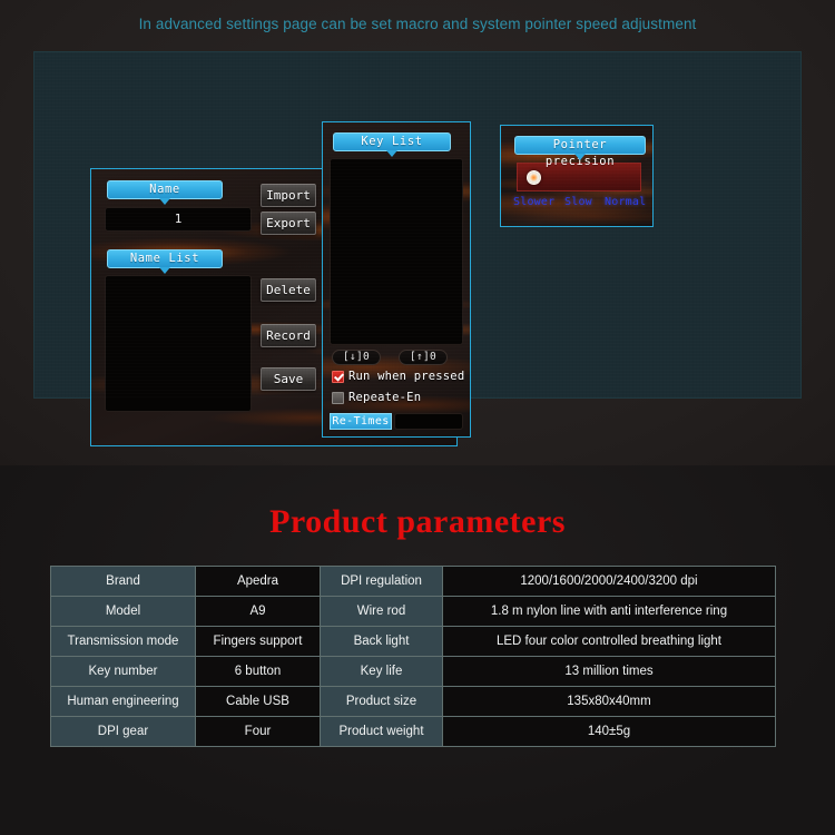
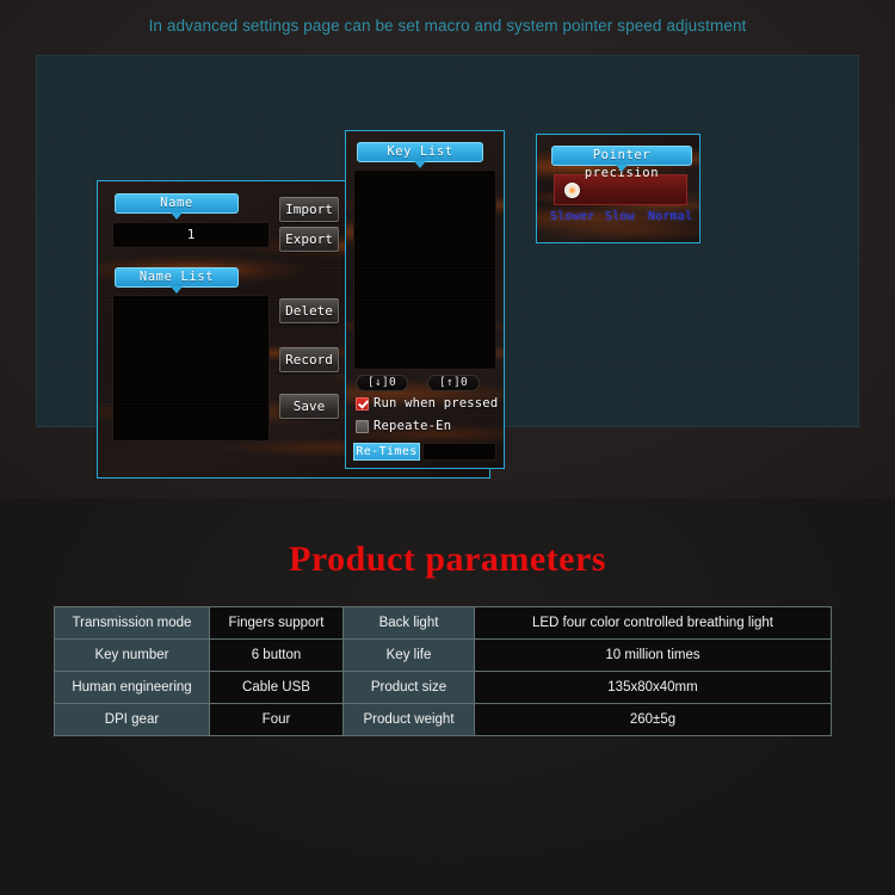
  In advanced settings page can be set macro and system pointer speed adjustment
  Name
  Name List
  Key List
  Repeate-En
  Re-Times
  Pointer precision
  Product parameters
- Brand	Apedra	DPI regulation	1200/1600/2000/2400/3200 dpi
- Model	A9	Wire rod	1.8 m nylon line with anti interference ring
  Transmission mode	Fingers support	Back light	LED four color controlled breathing light
- Key number	6 button	Key life	13 million times
+ Key number	6 button	Key life	10 million times
  Human engineering	Cable USB	Product size	135x80x40mm
- DPI gear	Four	Product weight	140±5g
+ DPI gear	Four	Product weight	260±5g
